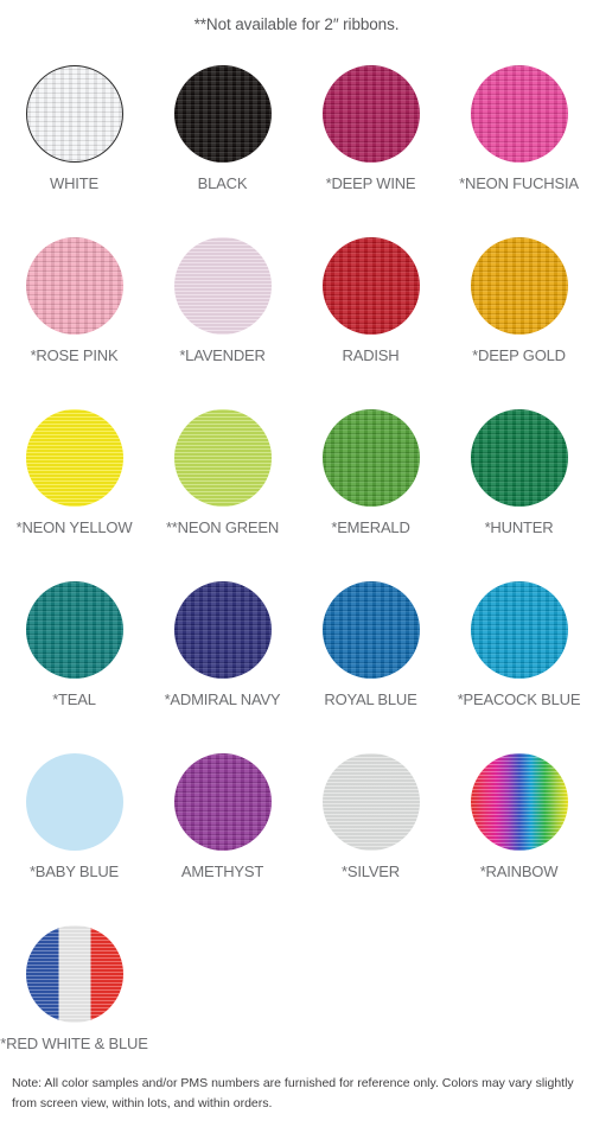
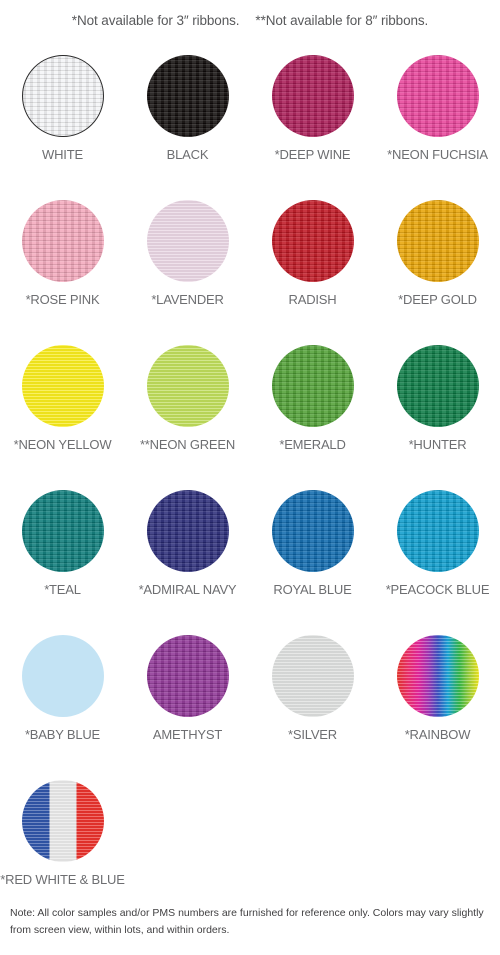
+ *Not available for 3″ ribbons.
- **Not available for 2″ ribbons.
+ **Not available for 8″ ribbons.
  WHITE
  BLACK
  *DEEP WINE
  *NEON FUCHSIA
  *ROSE PINK
  *LAVENDER
  RADISH
  *DEEP GOLD
  *NEON YELLOW
  **NEON GREEN
  *EMERALD
  *HUNTER
  *TEAL
  *ADMIRAL NAVY
  ROYAL BLUE
  *PEACOCK BLUE
  *BABY BLUE
  AMETHYST
  *SILVER
  *RAINBOW
  *RED WHITE & BLUE
  Note: All color samples and/or PMS numbers are furnished for reference only. Colors may vary slightly from screen view, within lots, and within orders.
